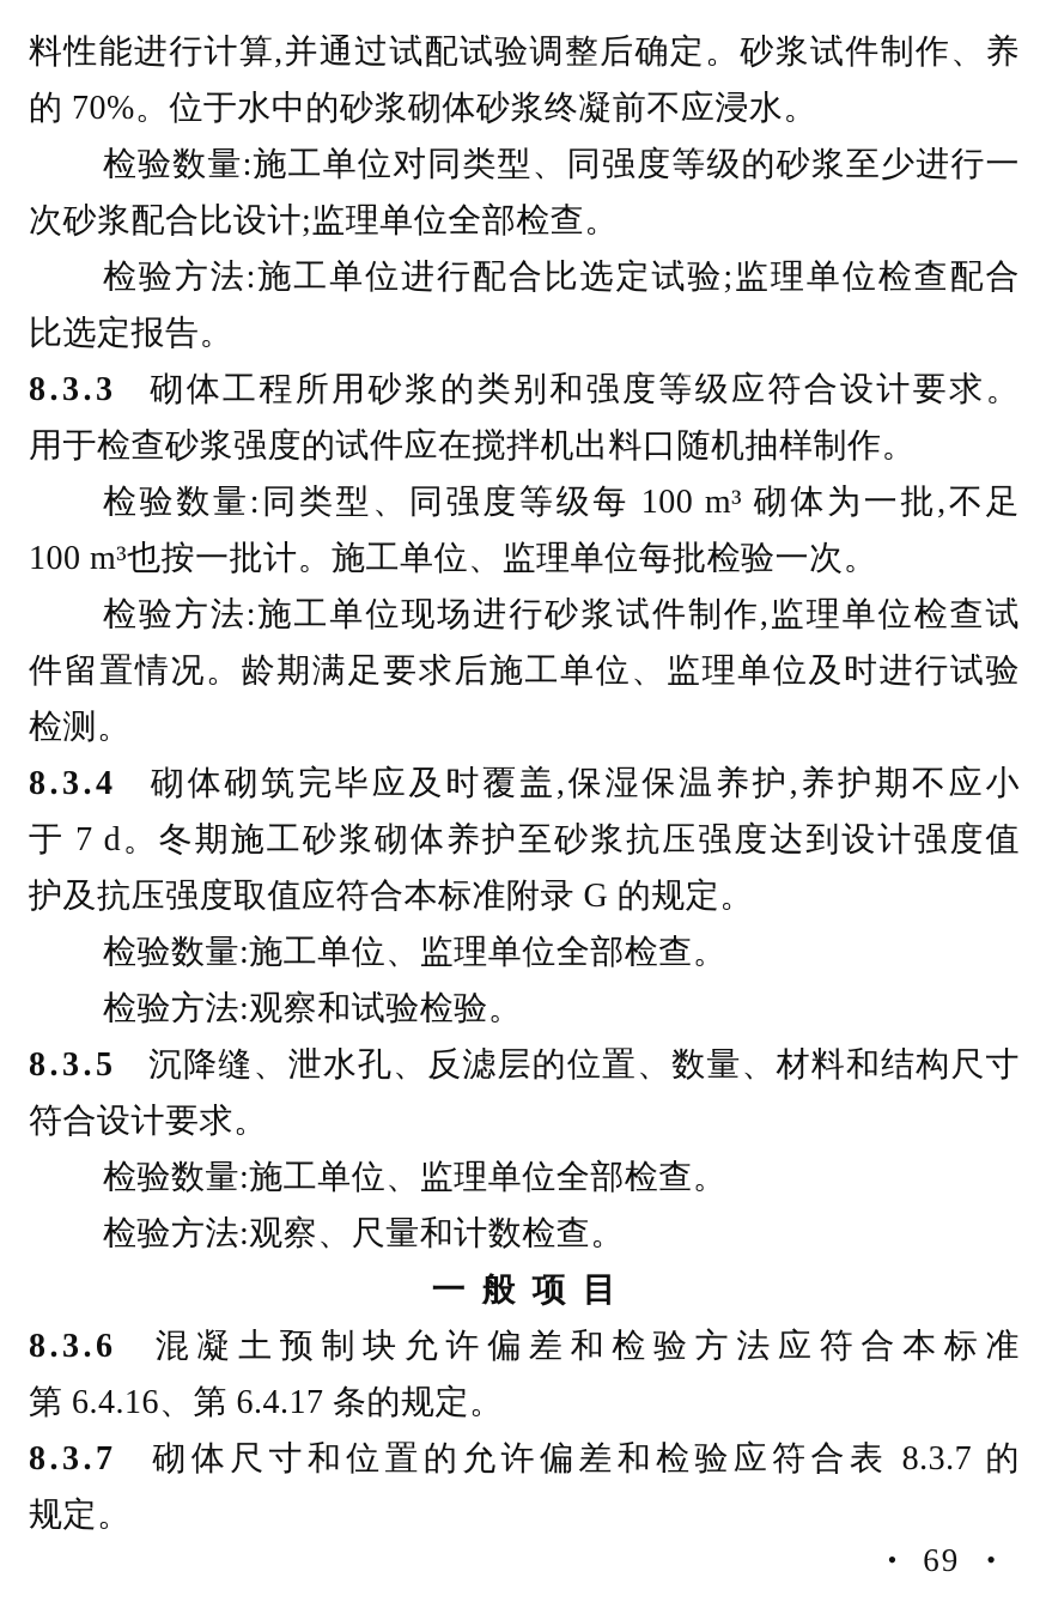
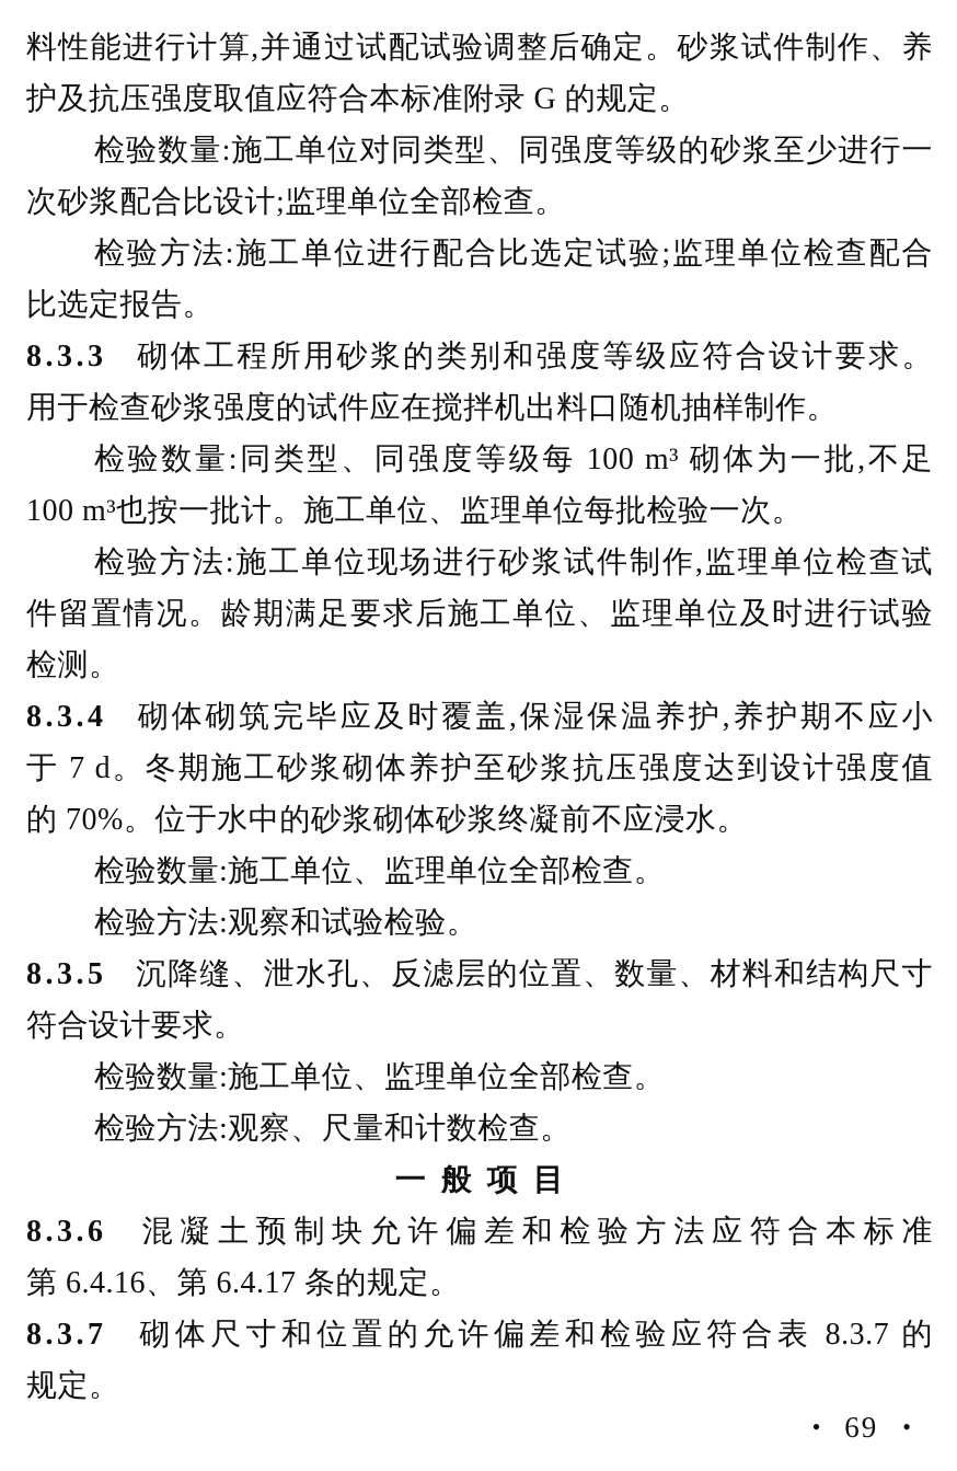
  料性能进行计算,并通过试配试验调整后确定。砂浆试件制作、养
- 的 70%。位于水中的砂浆砌体砂浆终凝前不应浸水。
+ 护及抗压强度取值应符合本标准附录 G 的规定。
  检验数量:施工单位对同类型、同强度等级的砂浆至少进行一
  次砂浆配合比设计;监理单位全部检查。
  检验方法:施工单位进行配合比选定试验;监理单位检查配合
  比选定报告。
  8.3.3 砌体工程所用砂浆的类别和强度等级应符合设计要求。
  用于检查砂浆强度的试件应在搅拌机出料口随机抽样制作。
  检验数量:同类型、同强度等级每 100 m³ 砌体为一批,不足
  100 m³也按一批计。施工单位、监理单位每批检验一次。
  检验方法:施工单位现场进行砂浆试件制作,监理单位检查试
  件留置情况。龄期满足要求后施工单位、监理单位及时进行试验
  检测。
  8.3.4 砌体砌筑完毕应及时覆盖,保湿保温养护,养护期不应小
  于 7 d。冬期施工砂浆砌体养护至砂浆抗压强度达到设计强度值
- 护及抗压强度取值应符合本标准附录 G 的规定。
+ 的 70%。位于水中的砂浆砌体砂浆终凝前不应浸水。
  检验数量:施工单位、监理单位全部检查。
  检验方法:观察和试验检验。
  8.3.5 沉降缝、泄水孔、反滤层的位置、数量、材料和结构尺寸
  符合设计要求。
  检验数量:施工单位、监理单位全部检查。
  检验方法:观察、尺量和计数检查。
  一般项目
  8.3.6 混凝土预制块允许偏差和检验方法应符合本标准
  第 6.4.16、第 6.4.17 条的规定。
  8.3.7 砌体尺寸和位置的允许偏差和检验应符合表 8.3.7 的
  规定。
  • 69 •
